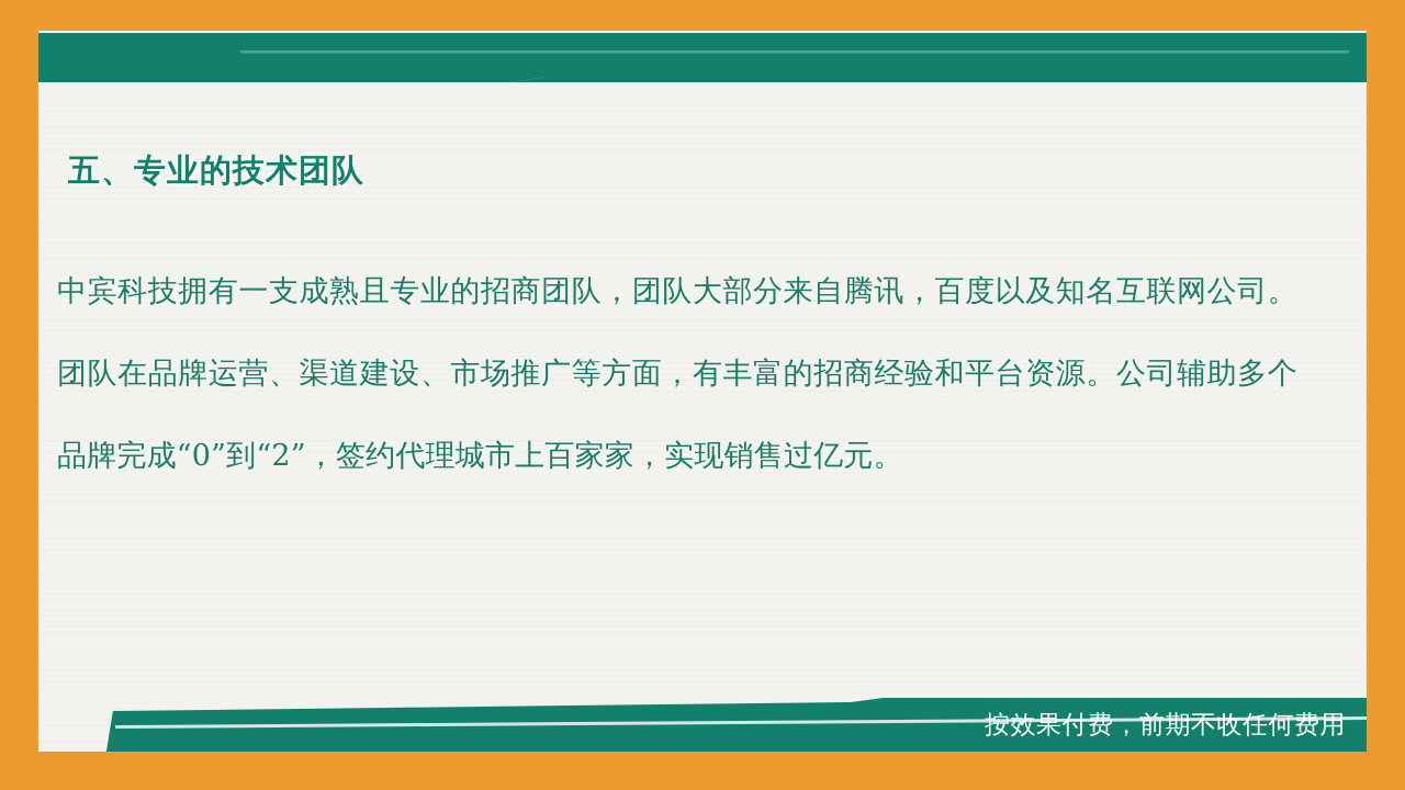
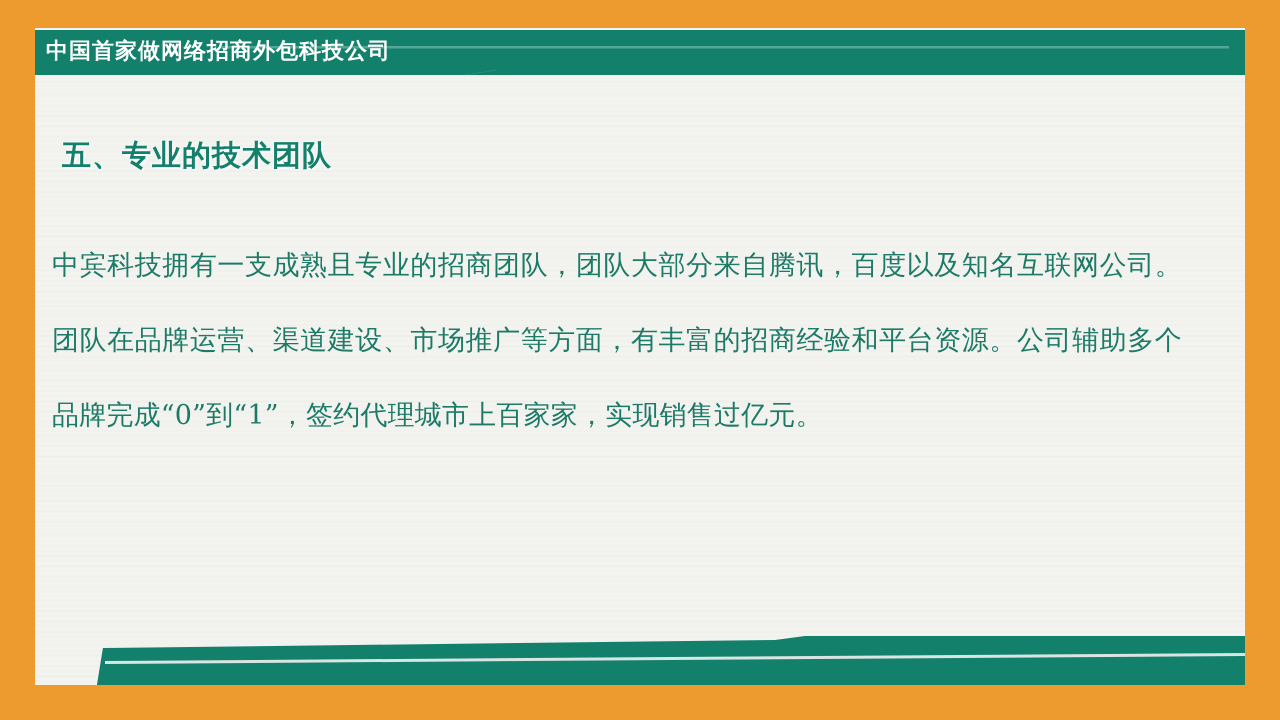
+ 中国首家做网络招商外包科技公司
  五、专业的技术团队
- 中宾科技拥有一支成熟且专业的招商团队，团队大部分来自腾讯，百度以及知名互联网公司。团队在品牌运营、渠道建设、市场推广等方面，有丰富的招商经验和平台资源。公司辅助多个品牌完成“0”到“2”，签约代理城市上百家家，实现销售过亿元。
+ 中宾科技拥有一支成熟且专业的招商团队，团队大部分来自腾讯，百度以及知名互联网公司。团队在品牌运营、渠道建设、市场推广等方面，有丰富的招商经验和平台资源。公司辅助多个品牌完成“0”到“1”，签约代理城市上百家家，实现销售过亿元。
- 按效果付费，前期不收任何费用
